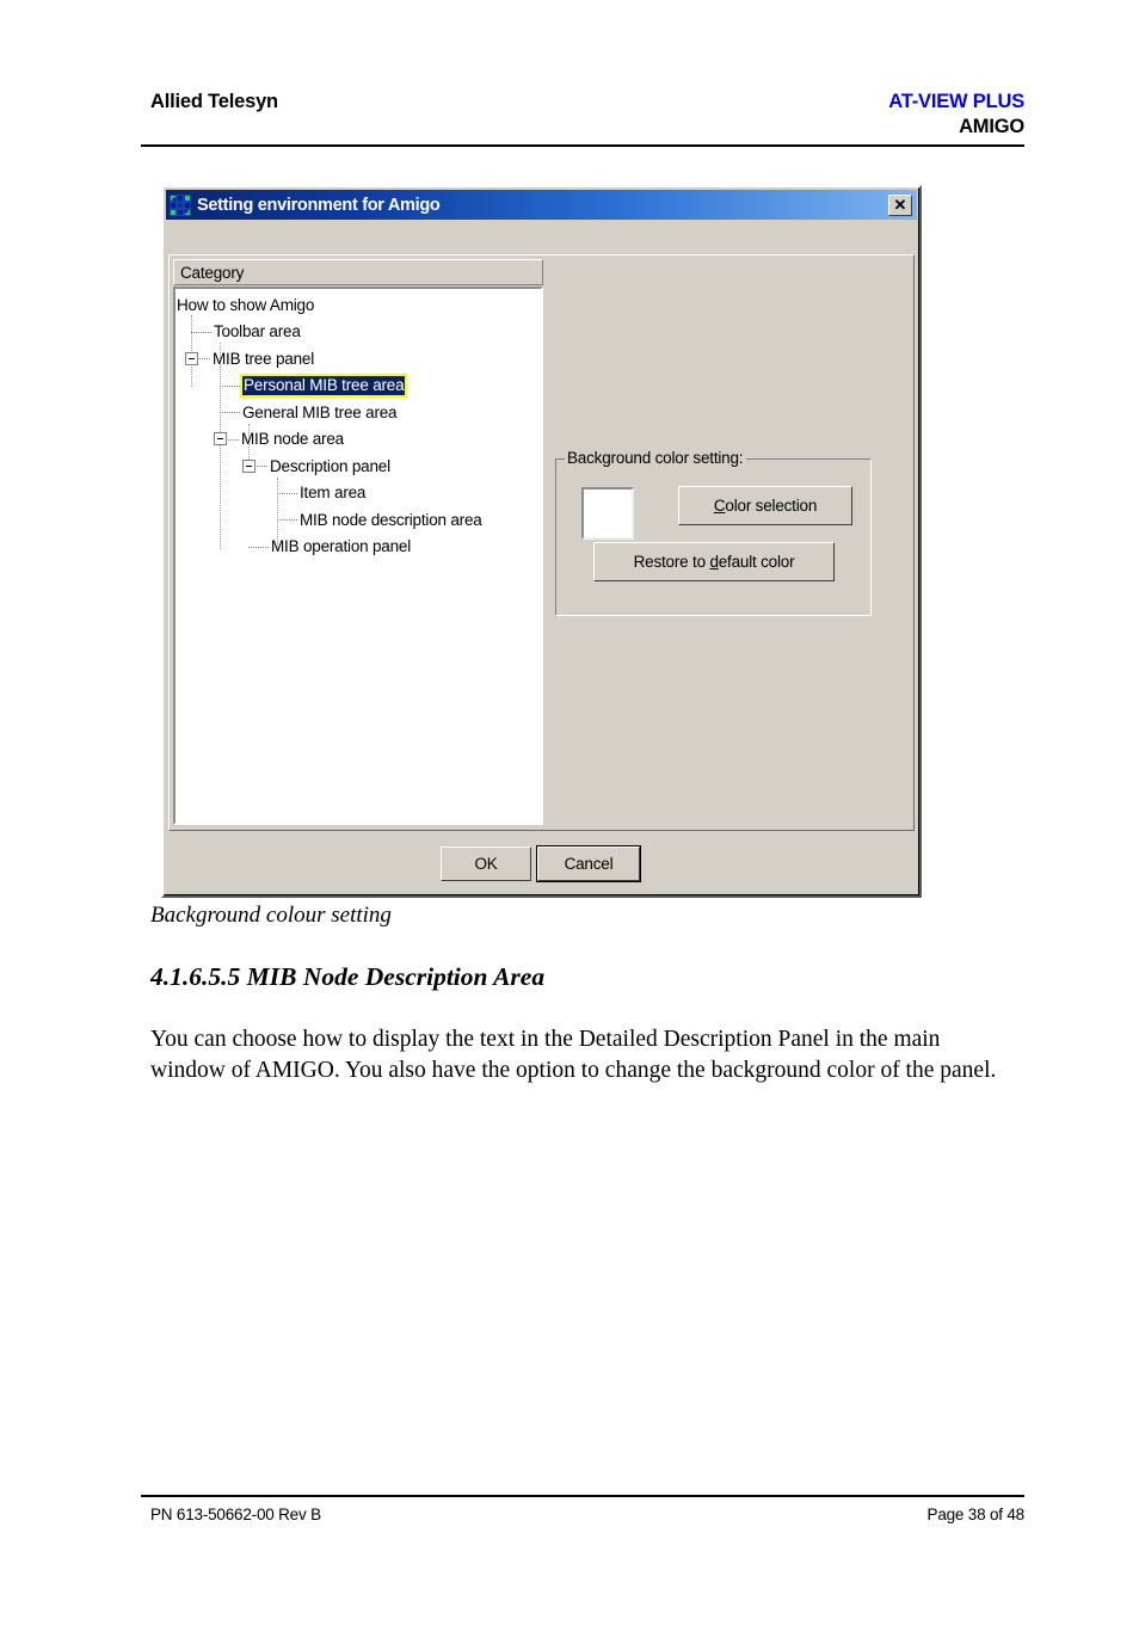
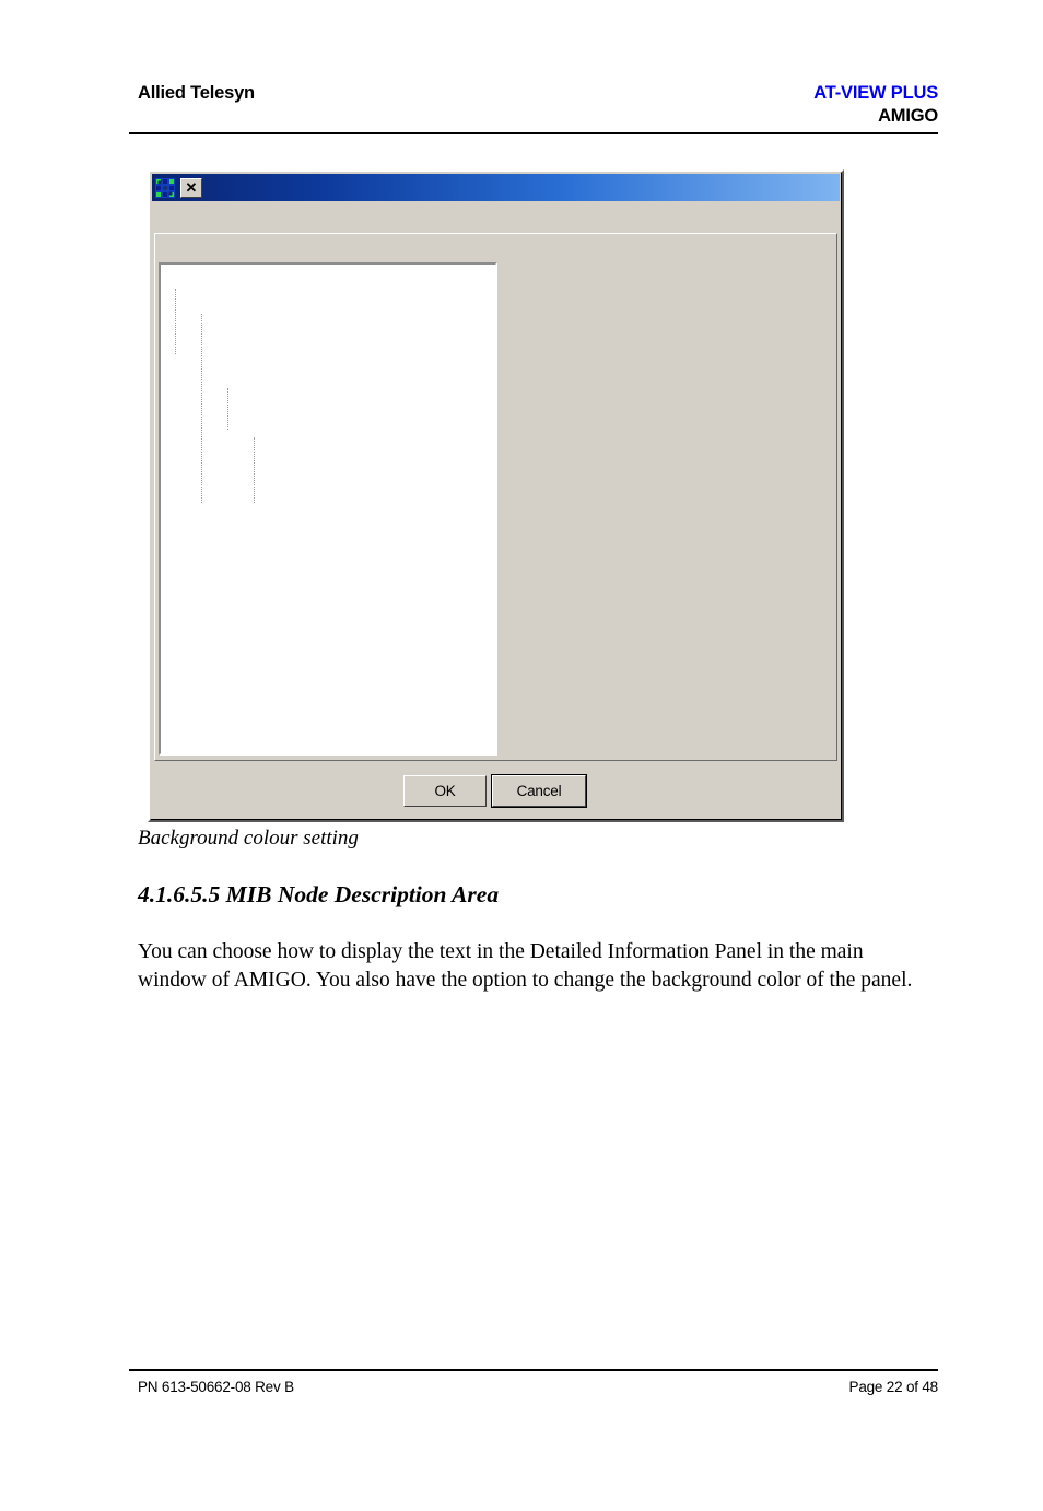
  Allied Telesyn
  AT-VIEW PLUS
  AMIGO
- Setting environment for Amigo
  ✕
- Category
- How to show Amigo
- Toolbar area
- MIB tree panel
- Personal MIB tree area
- General MIB tree area
- MIB node area
- Description panel
- Item area
- MIB node description area
- MIB operation panel
- Background color setting:
- Color selection
- Restore to default color
  OK
  Cancel
  Background colour setting
  4.1.6.5.5 MIB Node Description Area
- You can choose how to display the text in the Detailed Description Panel in the main window of AMIGO. You also have the option to change the background color of the panel.
+ You can choose how to display the text in the Detailed Information Panel in the main window of AMIGO. You also have the option to change the background color of the panel.
- PN 613-50662-00 Rev B
+ PN 613-50662-08 Rev B
- Page 38 of 48
+ Page 22 of 48
